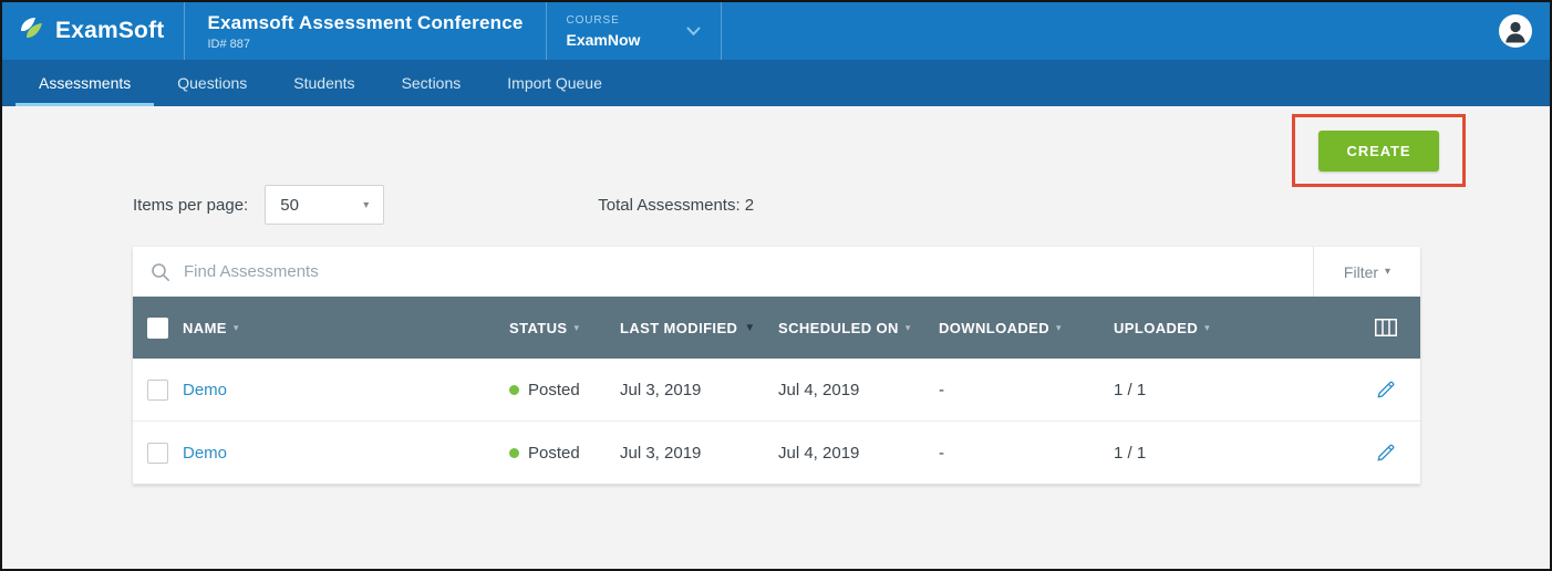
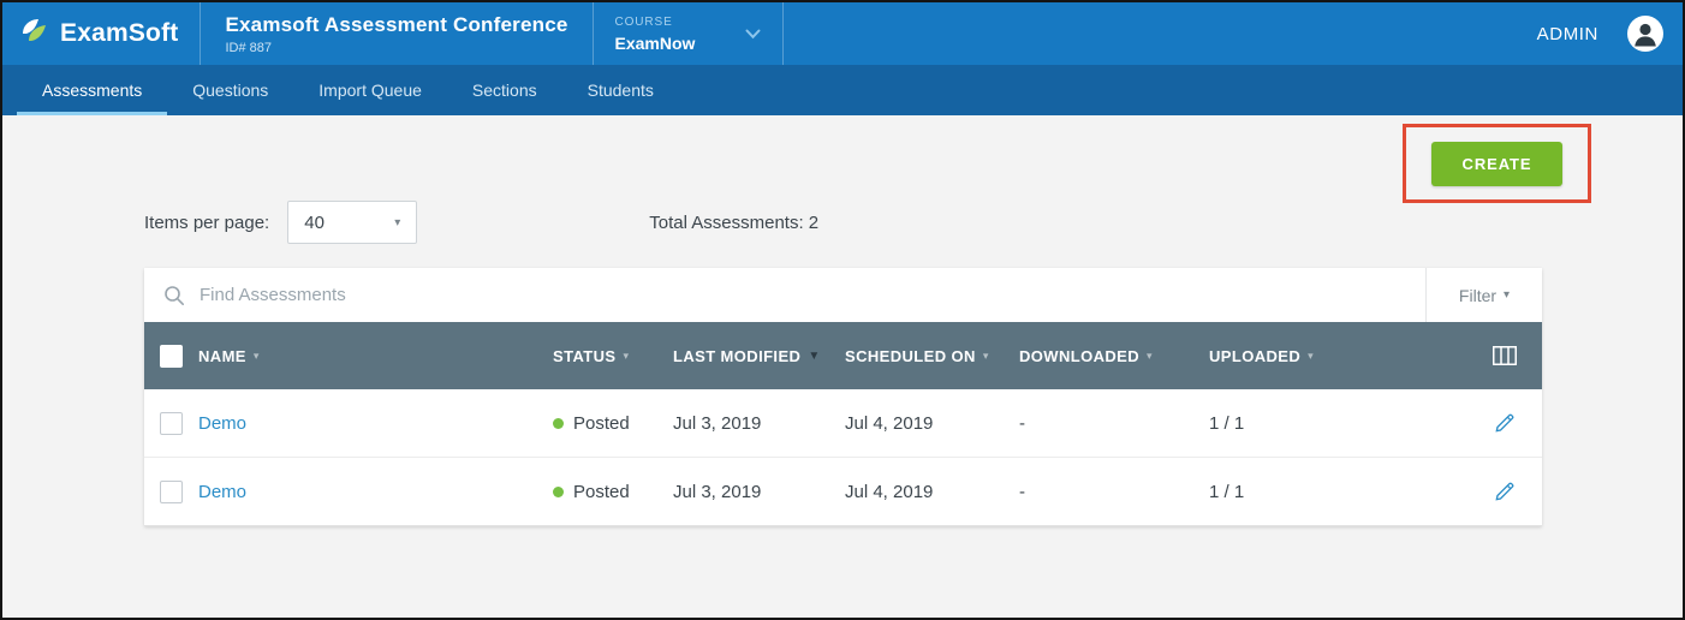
  ExamSoft
  Examsoft Assessment Conference
  ID# 887
  COURSE
  ExamNow
+ ADMIN
  Assessments
  Questions
- Students
+ Import Queue
  Sections
- Import Queue
+ Students
  CREATE
  Items per page:
- 50
+ 40
  ▾
  Total Assessments: 2
  Find Assessments
  Filter
  ▾
  NAME
  ▾
  STATUS
  ▾
  LAST MODIFIED
  ▼
  SCHEDULED ON
  ▾
  DOWNLOADED
  ▾
  UPLOADED
  ▾
  Demo
  Posted
  Jul 3, 2019
  Jul 4, 2019
  -
  1 / 1
  Demo
  Posted
  Jul 3, 2019
  Jul 4, 2019
  -
  1 / 1
